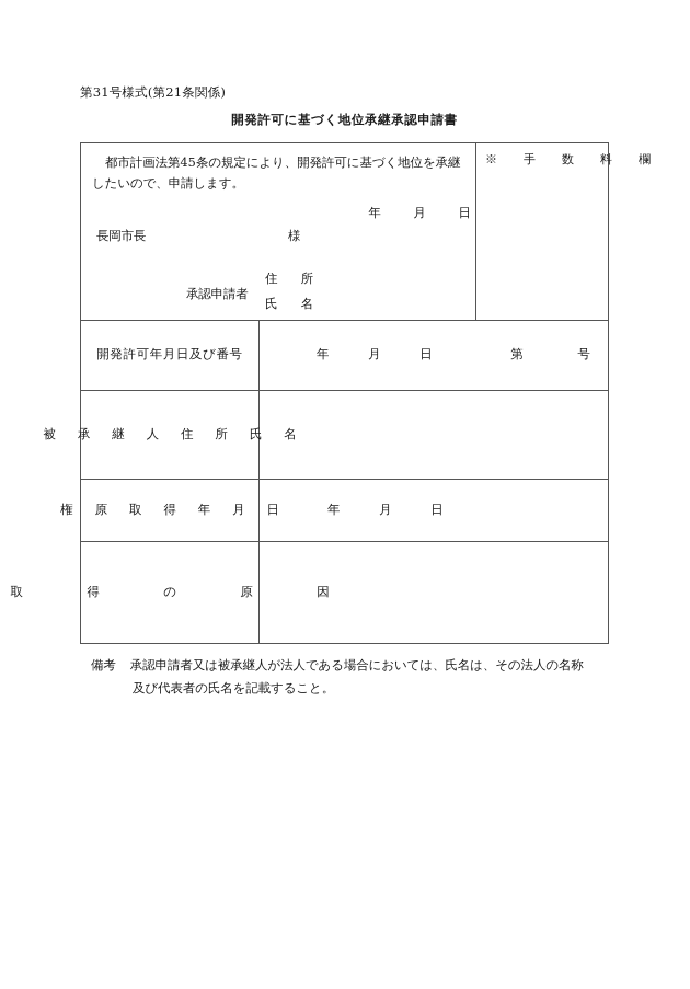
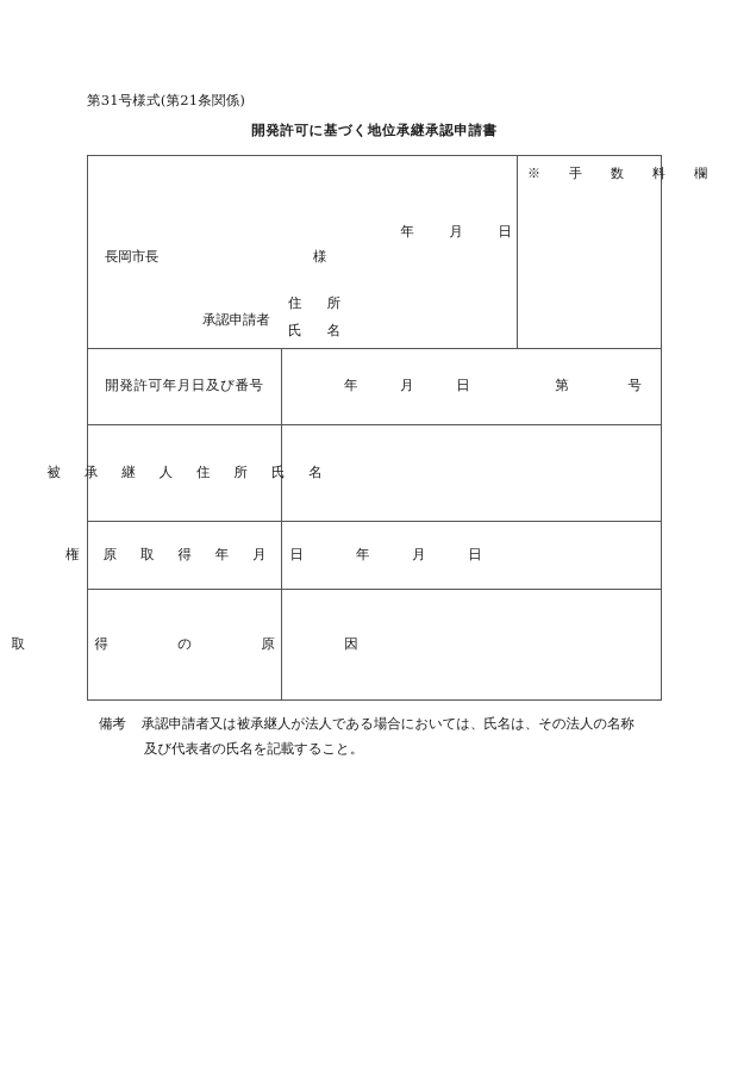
  第31号様式(第21条関係)
  開発許可に基づく地位承継承認申請書
- 都市計画法第45条の規定により、開発許可に基づく地位を承継したいので、申請します。
  年 月 日
  長岡市長
  様
  承認申請者
  住 所
  氏 名
  ※ 手 数 料 欄
  開発許可年月日及び番号
  年 月 日 第 号
  被 承 継 人 住 所 氏 名
  権 原 取 得 年 月 日
  年 月 日
  取 得 の 原 因
  備考 承認申請者又は被承継人が法人である場合においては、氏名は、その法人の名称
  及び代表者の氏名を記載すること。
